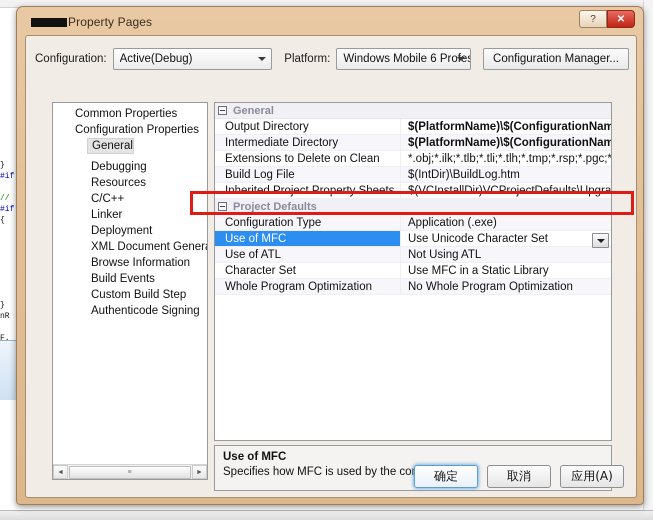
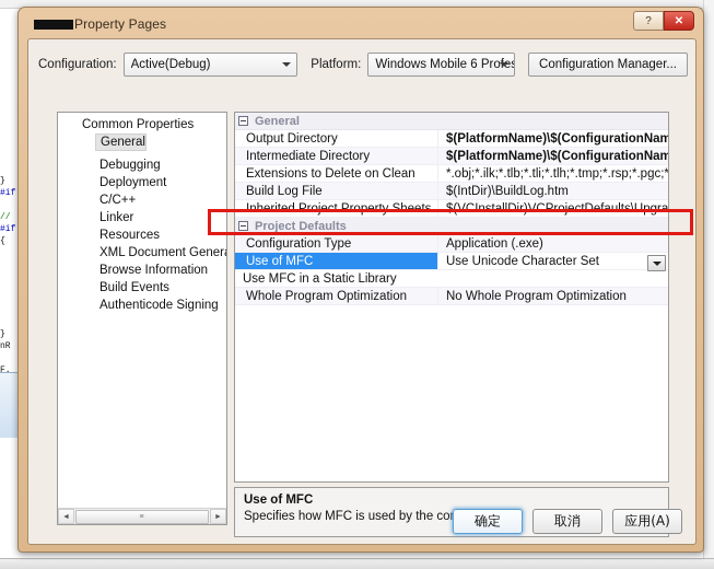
  }
  #if // #if
  {
  }
  nR
  F.
  Property Pages
  ?
  ✕
  Configuration:
  Active(Debug)
  Platform:
  Windows Mobile 6 Profe
  Configuration Manager...
  Common Properties
- Configuration Properties
  General
  Debugging
- Resources
+ Deployment
  C/C++
  Linker
- Deployment
+ Resources
  XML Document Gener
  Browse Information
  Build Events
- Custom Build Step
  Authenticode Signing
  General
  Output Directory
  $(PlatformName)\$(ConfigurationNam
  Intermediate Directory
  $(PlatformName)\$(ConfigurationNam
  Extensions to Delete on Clean
  *.obj;*.ilk;*.tlb;*.tli;*.tlh;*.tmp;*.rsp;*.pgc;*
  Build Log File
  $(IntDir)\BuildLog.htm
  Inherited Project Property Sheets
  $(VCInstallDir)VCProjectDefaults\Upgra
  Project Defaults
  Configuration Type
  Application (.exe)
  Use of MFC
  Use Unicode Character Set
- Use of ATL
- Not Using ATL
- Character Set
  Use MFC in a Static Library
  Whole Program Optimization
  No Whole Program Optimization
  Use of MFC
  Specifies how MFC is used by the co
  确定
  取消
  应用(A)
